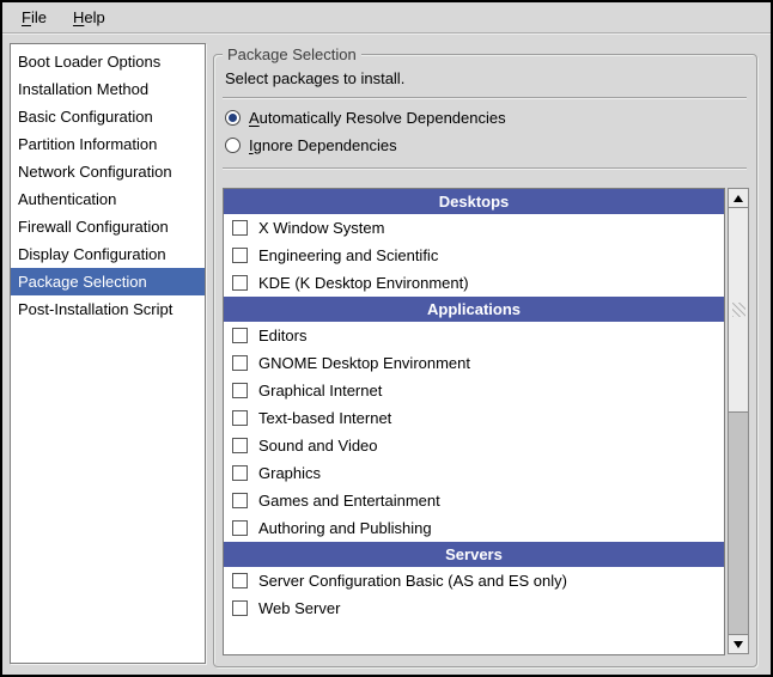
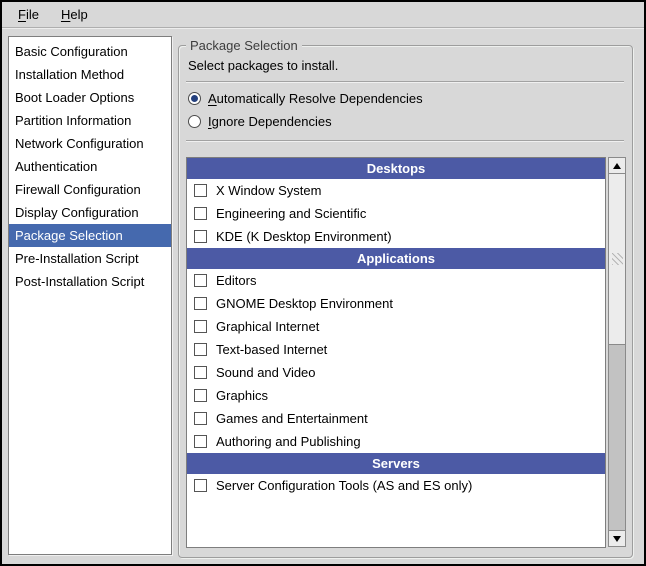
  File
  Help
- Boot Loader Options
+ Basic Configuration
  Installation Method
- Basic Configuration
+ Boot Loader Options
  Partition Information
  Network Configuration
  Authentication
  Firewall Configuration
  Display Configuration
  Package Selection
+ Pre-Installation Script
  Post-Installation Script
  Package Selection
  Select packages to install.
  Automatically Resolve Dependencies
  Ignore Dependencies
  Desktops
  X Window System
  Engineering and Scientific
  KDE (K Desktop Environment)
  Applications
  Editors
  GNOME Desktop Environment
  Graphical Internet
  Text-based Internet
  Sound and Video
  Graphics
  Games and Entertainment
  Authoring and Publishing
  Servers
- Server Configuration Basic (AS and ES only)
+ Server Configuration Tools (AS and ES only)
- Web Server
